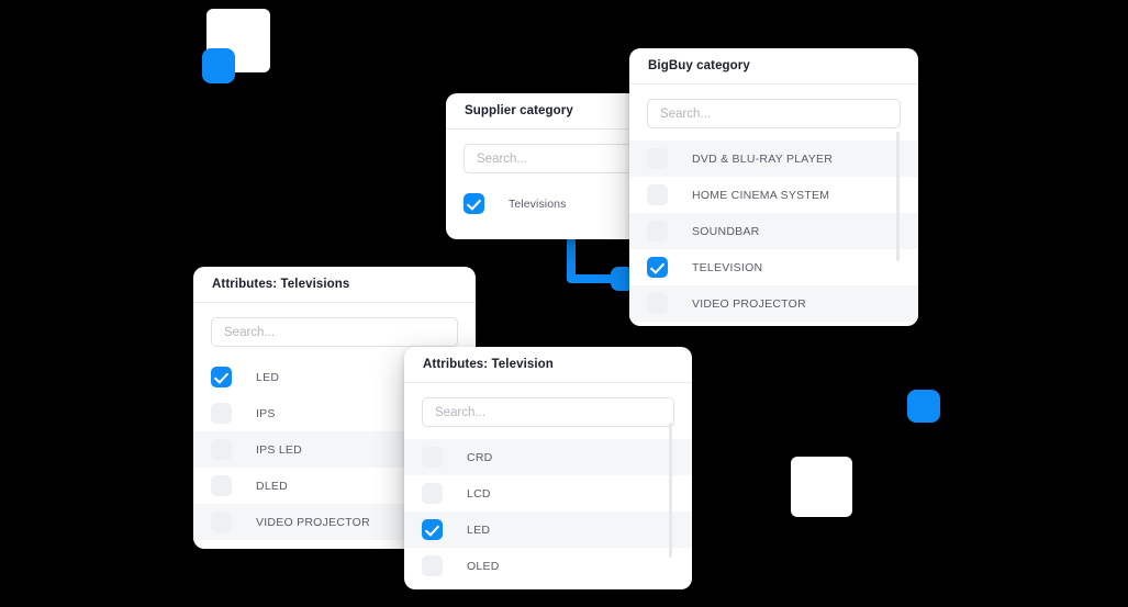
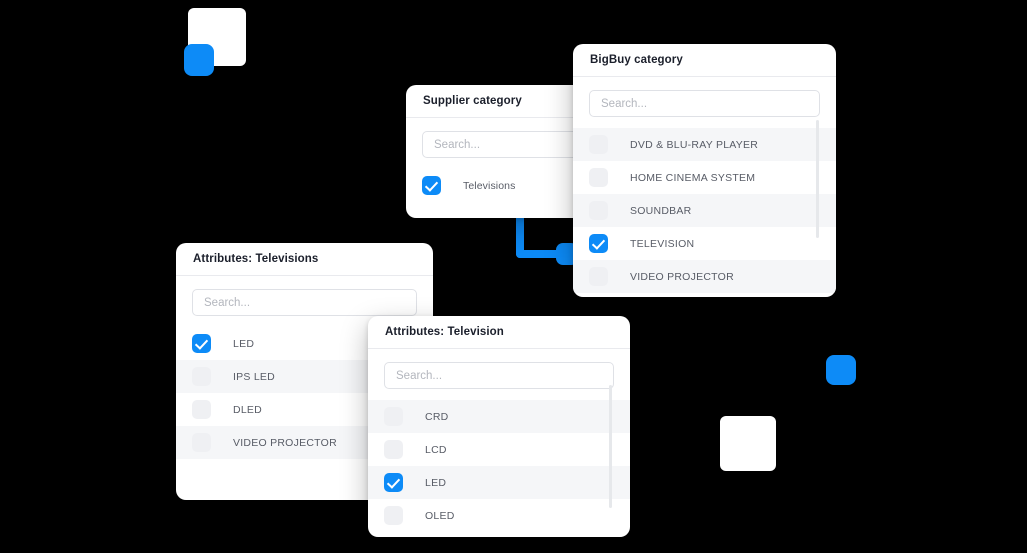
  Supplier category
  Search...
  Televisions
  BigBuy category
  Search...
  DVD & BLU-RAY PLAYER
  HOME CINEMA SYSTEM
  SOUNDBAR
  TELEVISION
  VIDEO PROJECTOR
  Attributes: Televisions
  Search...
  LED
- IPS
  IPS LED
  DLED
  VIDEO PROJECTOR
  Attributes: Television
  Search...
  CRD
  LCD
  LED
  OLED
